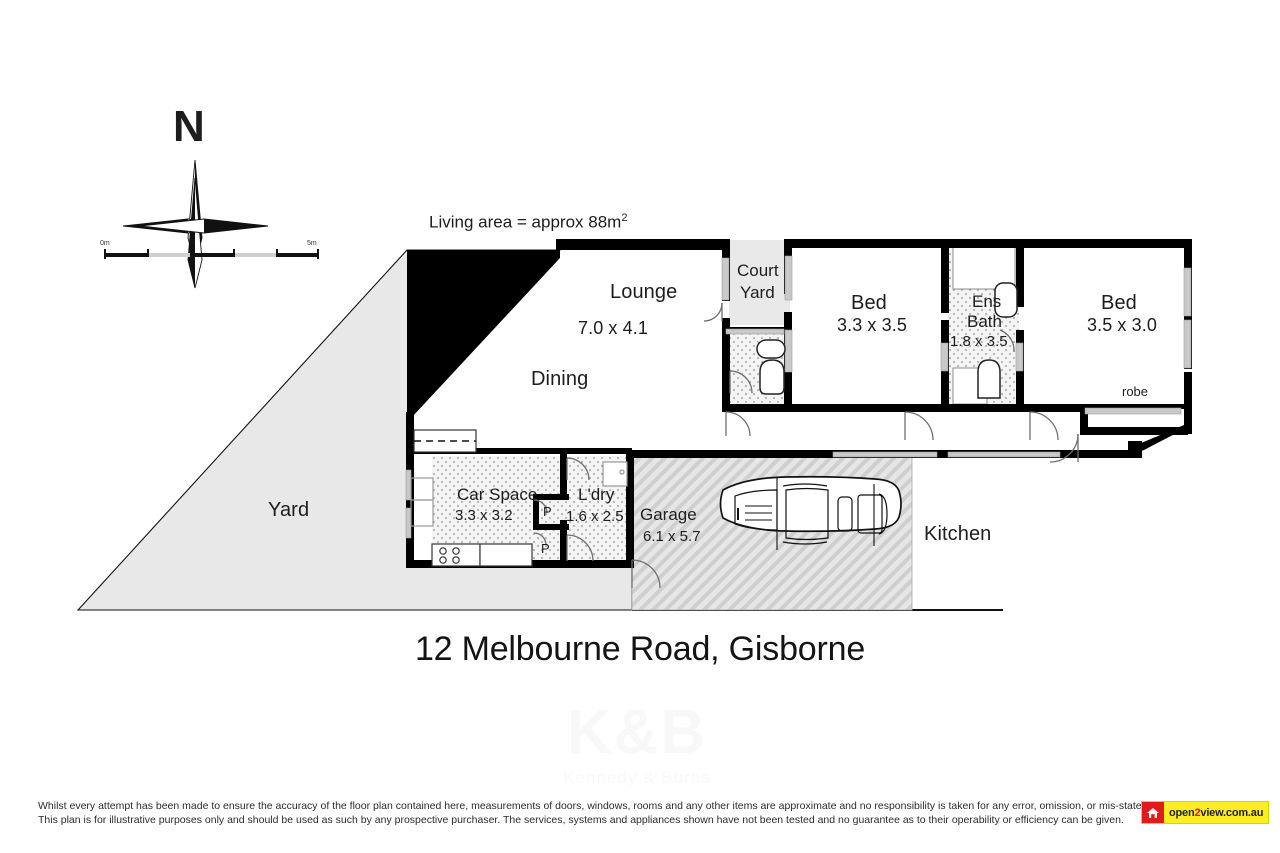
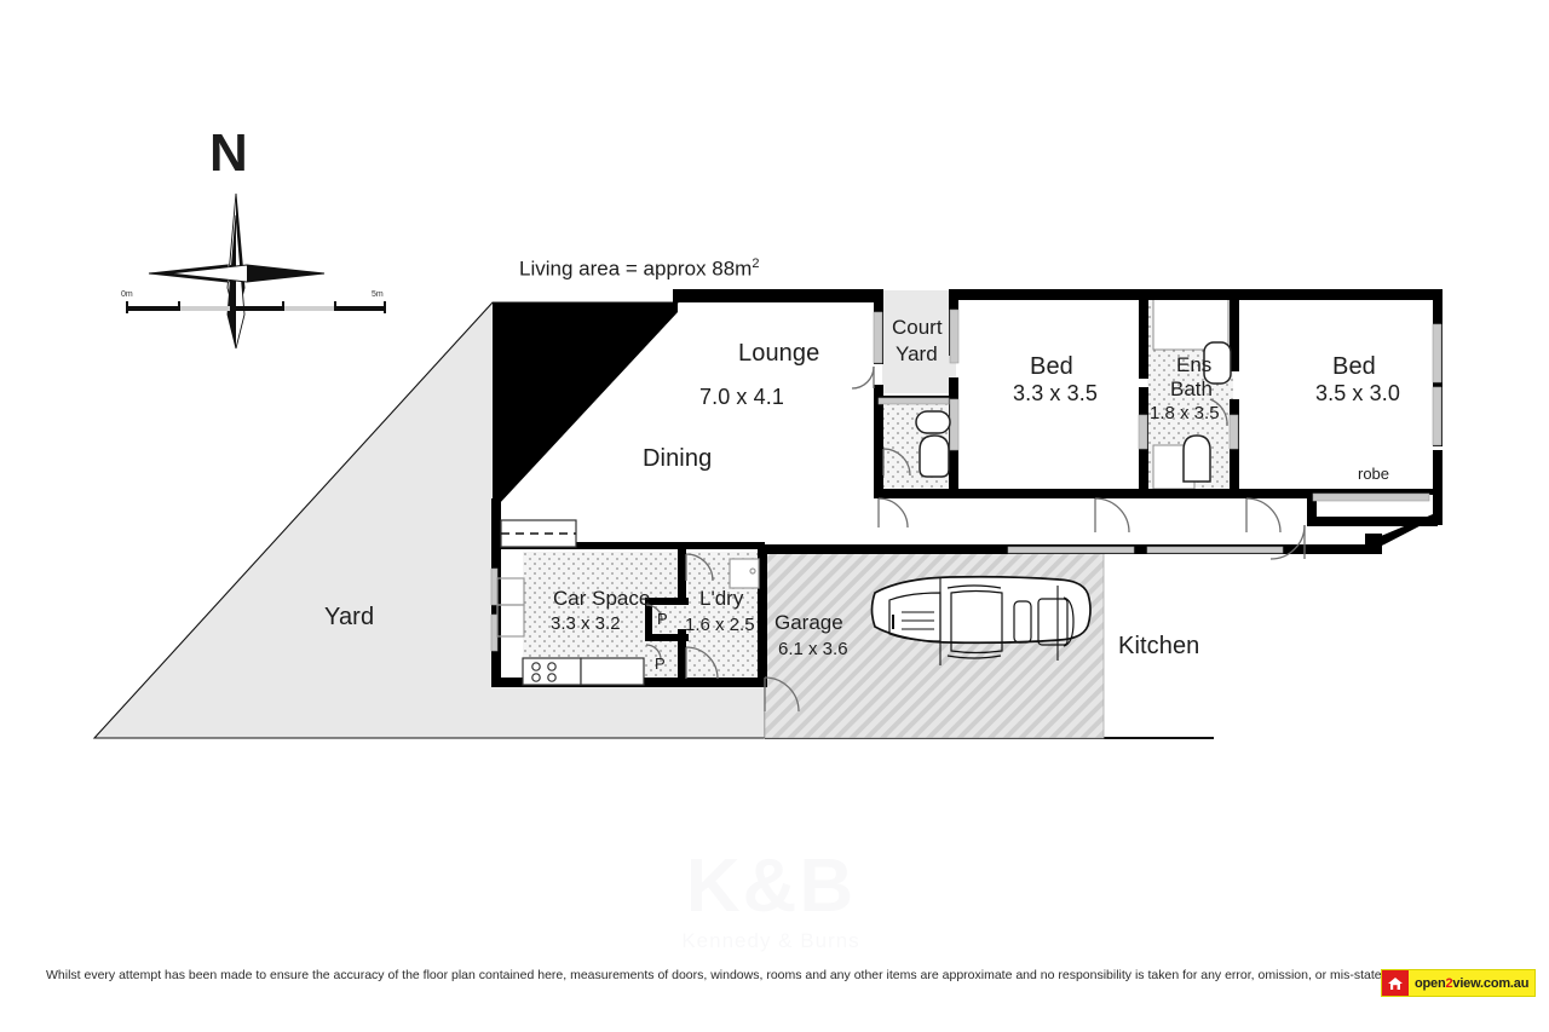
  N
  Living area = approx 88m2
  Yard
  Lounge
  7.0 x 4.1
  Dining
  Court
  Yard
  Bed
  3.3 x 3.5
  Ens
  Bath
  1.8 x 3.5
  Bed
  3.5 x 3.0
  robe
  Car Space
  3.3 x 3.2
  L'dry
  1.6 x 2.5
  Garage
- 6.1 x 5.7
+ 6.1 x 3.6
  Kitchen
  P
  P
- 12 Melbourne Road, Gisborne
  Whilst every attempt has been made to ensure the accuracy of the floor plan contained here, measurements of doors, windows, rooms and any other items are approximate and no responsibility is taken for any error, omission, or mis-state
- This plan is for illustrative purposes only and should be used as such by any prospective purchaser. The services, systems and appliances shown have not been tested and no guarantee as to their operability or efficiency can be given.
  open
  2
  view.com.au
